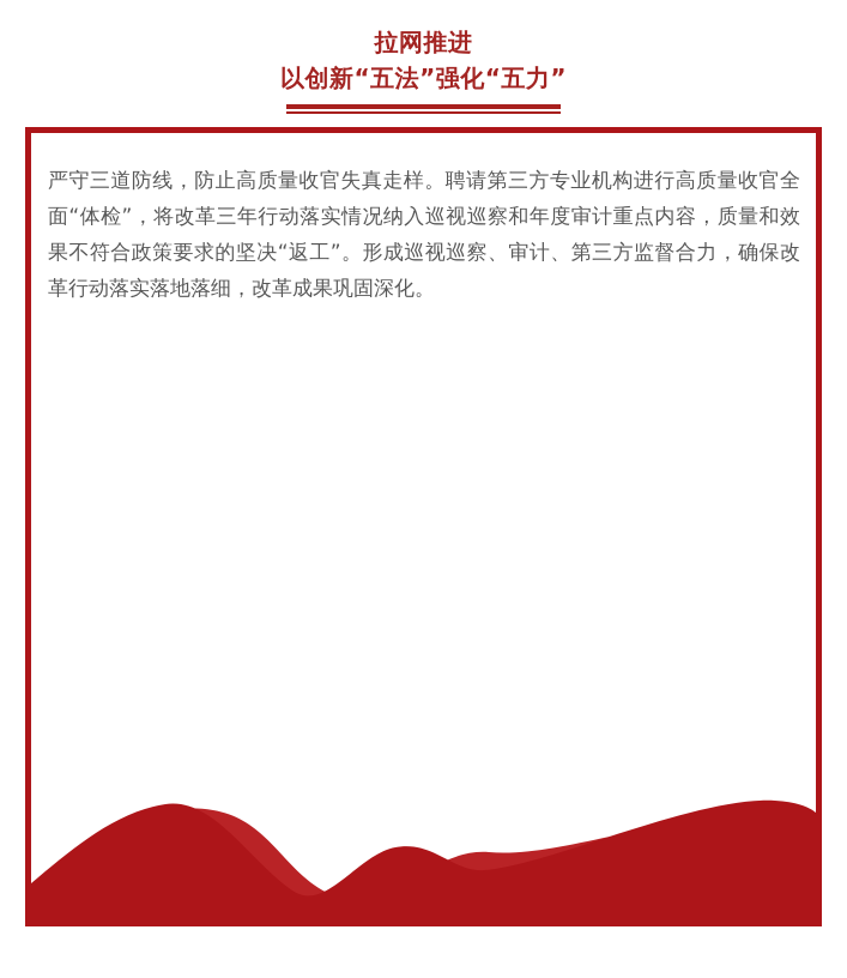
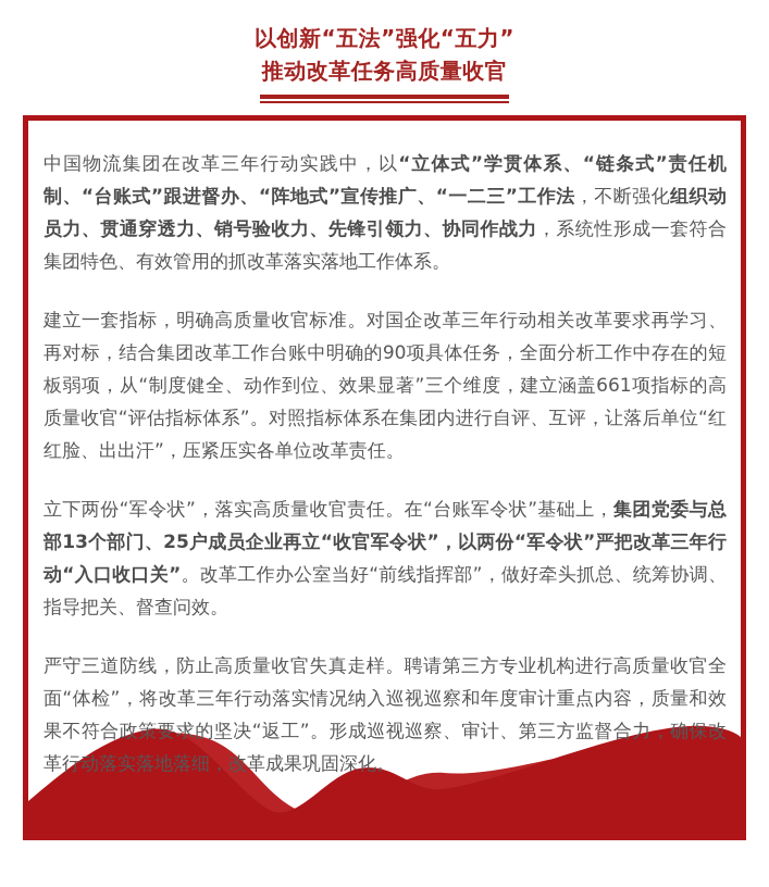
- 拉网推进
  以创新“五法”强化“五力”
+ 推动改革任务高质量收官
+ 中国物流集团在改革三年行动实践中，以“立体式”学贯体系、“链条式”责任机制、“台账式”跟进督办、“阵地式”宣传推广、“一二三”工作法，不断强化组织动员力、贯通穿透力、销号验收力、先锋引领力、协同作战力，系统性形成一套符合集团特色、有效管用的抓改革落实落地工作体系。
+ 建立一套指标，明确高质量收官标准。对国企改革三年行动相关改革要求再学习、再对标，结合集团改革工作台账中明确的90项具体任务，全面分析工作中存在的短板弱项，从“制度健全、动作到位、效果显著”三个维度，建立涵盖661项指标的高质量收官“评估指标体系”。对照指标体系在集团内进行自评、互评，让落后单位“红红脸、出出汗”，压紧压实各单位改革责任。
+ 立下两份“军令状”，落实高质量收官责任。在“台账军令状”基础上，集团党委与总部13个部门、25户成员企业再立“收官军令状”，以两份“军令状”严把改革三年行动“入口收口关”。改革工作办公室当好“前线指挥部”，做好牵头抓总、统筹协调、指导把关、督查问效。
  严守三道防线，防止高质量收官失真走样。聘请第三方专业机构进行高质量收官全面“体检”，将改革三年行动落实情况纳入巡视巡察和年度审计重点内容，质量和效果不符合政策要求的坚决“返工”。形成巡视巡察、审计、第三方监督合力，确保改革行动落实落地落细，改革成果巩固深化。
